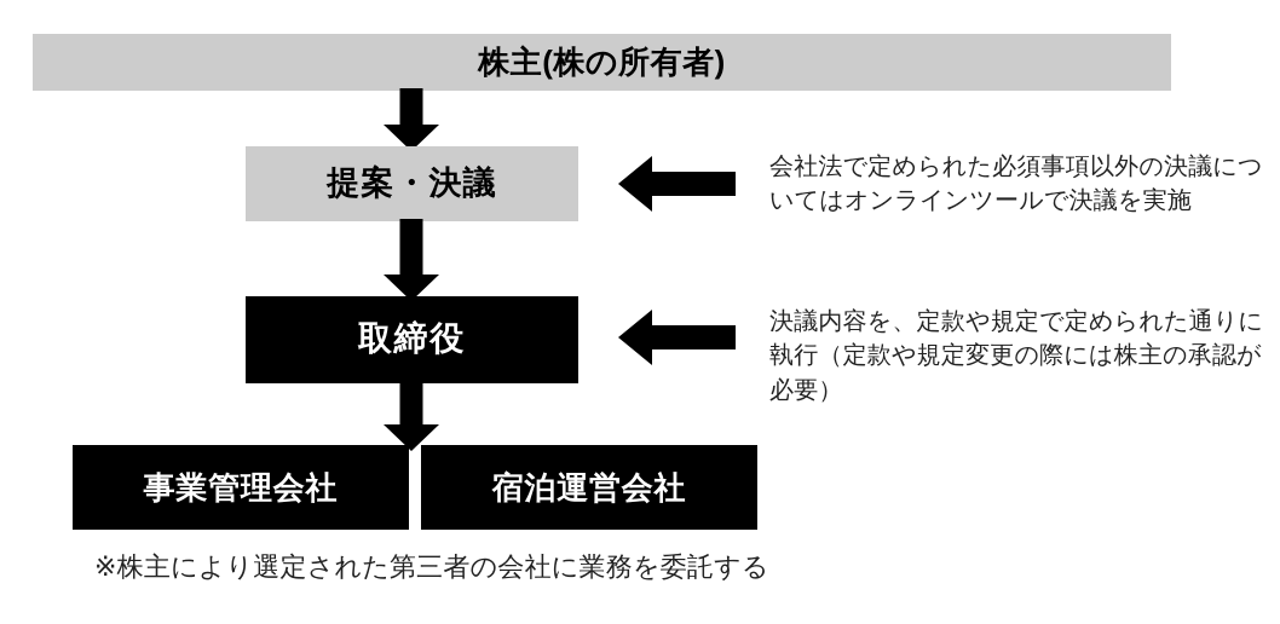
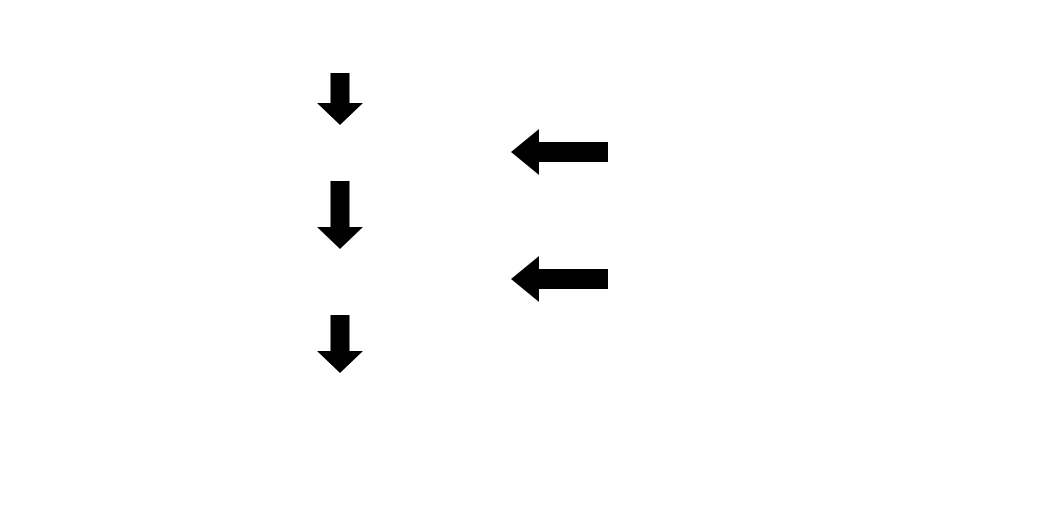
- 株主(株の所有者)
- 提案・決議
- 会社法で定められた必須事項以外の決議についてはオンラインツールで決議を実施
- 取締役
- 決議内容を、定款や規定で定められた通りに執行（定款や規定変更の際には株主の承認が必要）
- 事業管理会社
- 宿泊運営会社
- ※株主により選定された第三者の会社に業務を委託する
